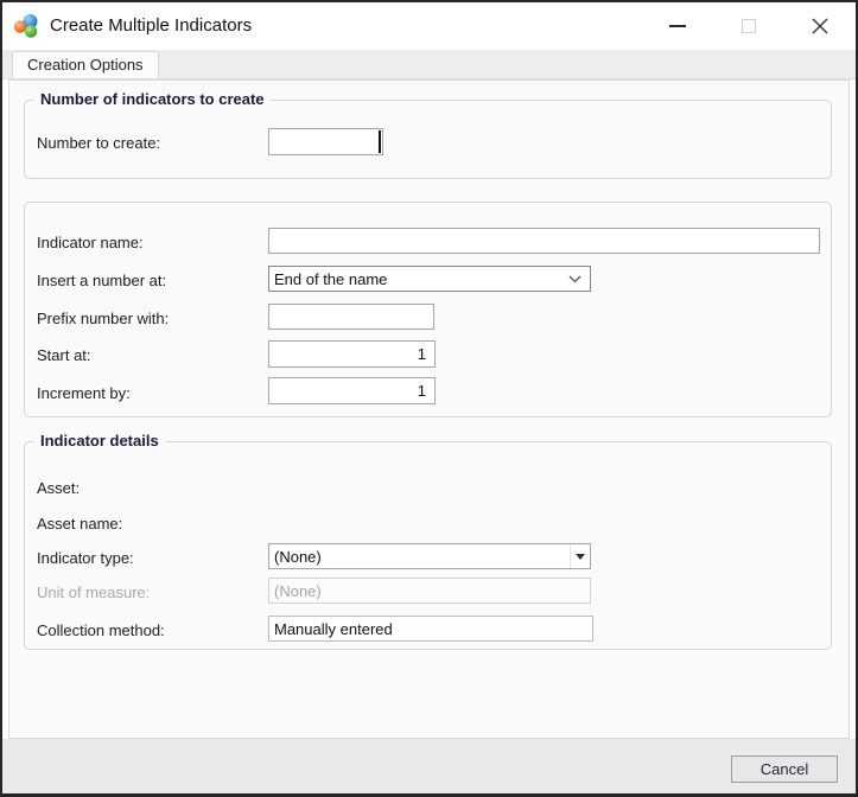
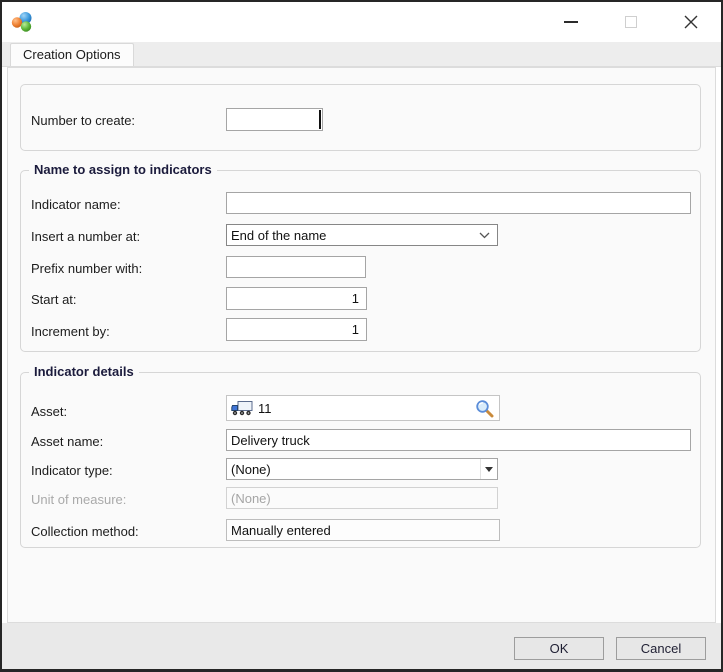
- Create Multiple Indicators
  Creation Options
- Number of indicators to create
  Number to create:
+ Name to assign to indicators
  Indicator name:
  Insert a number at:
  End of the name
  Prefix number with:
  Start at:
  1
  Increment by:
  1
  Indicator details
  Asset:
+ 11
  Asset name:
+ Delivery truck
  Indicator type:
  (None)
  Unit of measure:
  (None)
  Collection method:
  Manually entered
+ OK
  Cancel
